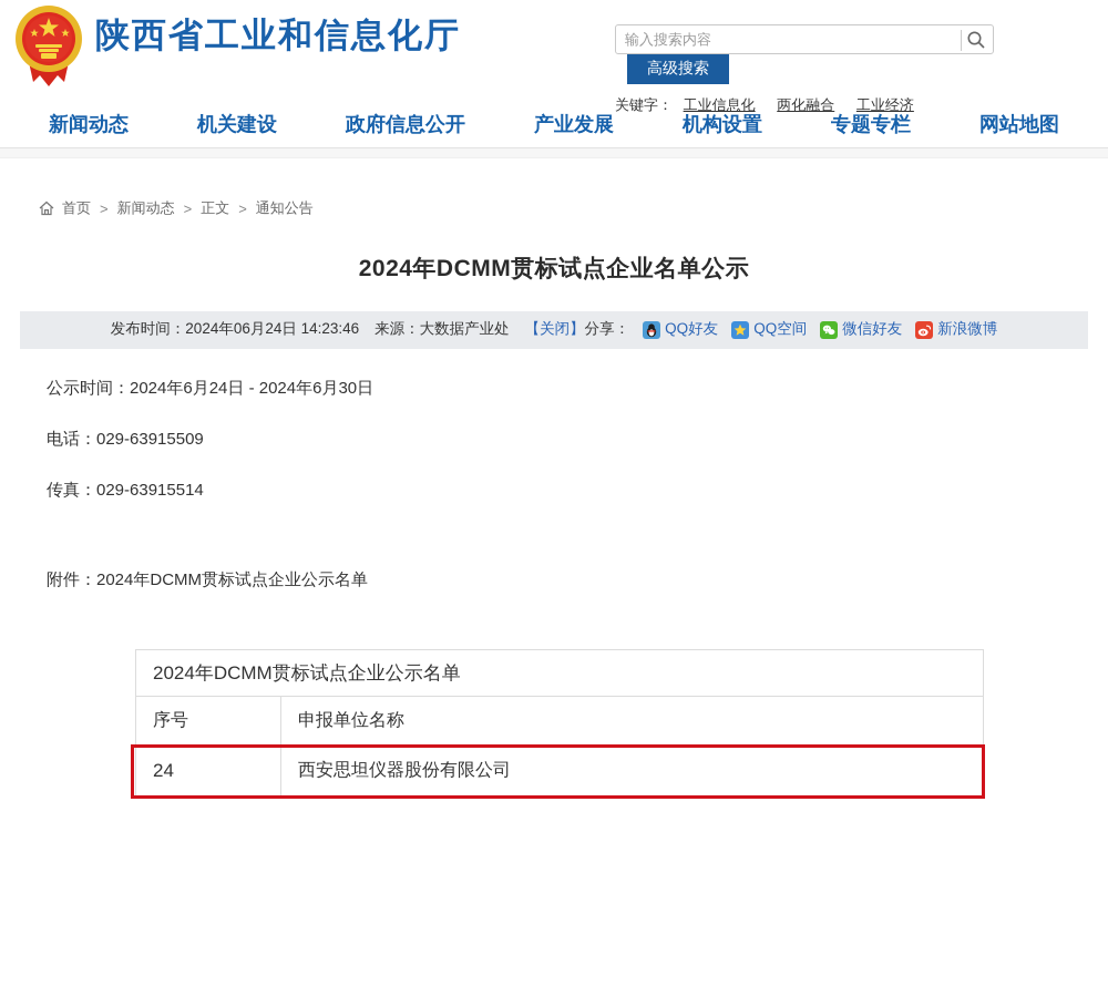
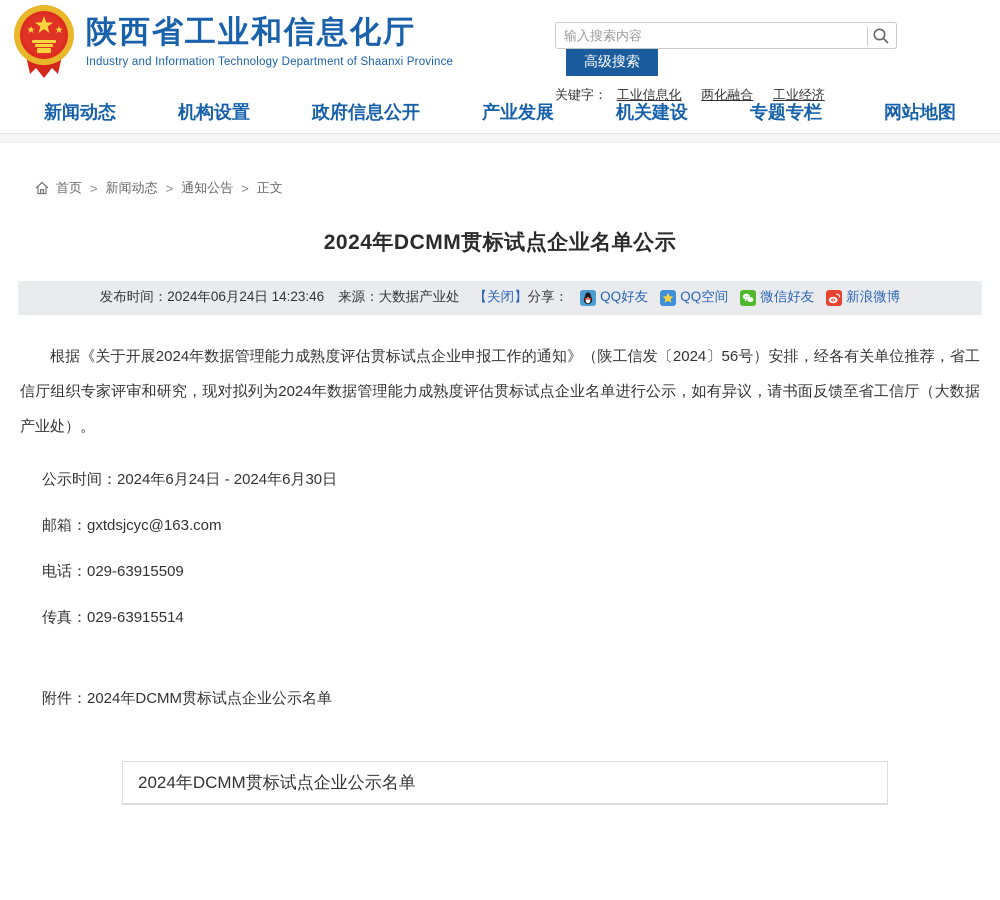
  陕西省工业和信息化厅
+ Industry and Information Technology Department of Shaanxi Province
  输入搜索内容 高级搜索
  关键字： 工业信息化 两化融合 工业经济
  新闻动态
- 机关建设
+ 机构设置
  政府信息公开
  产业发展
- 机构设置
+ 机关建设
  专题专栏
  网站地图
  首页
  >
  新闻动态
  >
- 正文
+ 通知公告
  >
- 通知公告
+ 正文
  2024年DCMM贯标试点企业名单公示
  发布时间：
  2024年06月24日 14:23:46
  来源：
  大数据产业处
  【关闭】
  分享：
  QQ好友
  QQ空间
  微信好友
  新浪微博
+ 根据《关于开展2024年数据管理能力成熟度评估贯标试点企业申报工作的通知》（陕工信发〔2024〕56号）安排，经各有关单位推荐，省工信厅组织专家评审和研究，现对拟列为2024年数据管理能力成熟度评估贯标试点企业名单进行公示，如有异议，请书面反馈至省工信厅（大数据产业处）。
  公示时间：2024年6月24日 - 2024年6月30日
+ 邮箱：gxtdsjcyc@163.com
  电话：029-63915509
  传真：029-63915514
  附件：2024年DCMM贯标试点企业公示名单
  2024年DCMM贯标试点企业公示名单
- 序号
- 申报单位名称
- 24
- 西安思坦仪器股份有限公司
